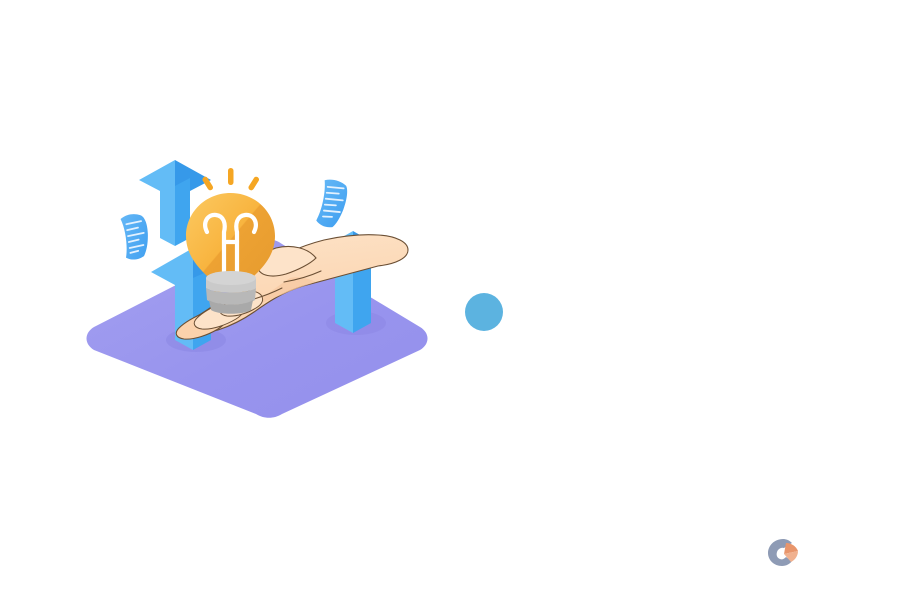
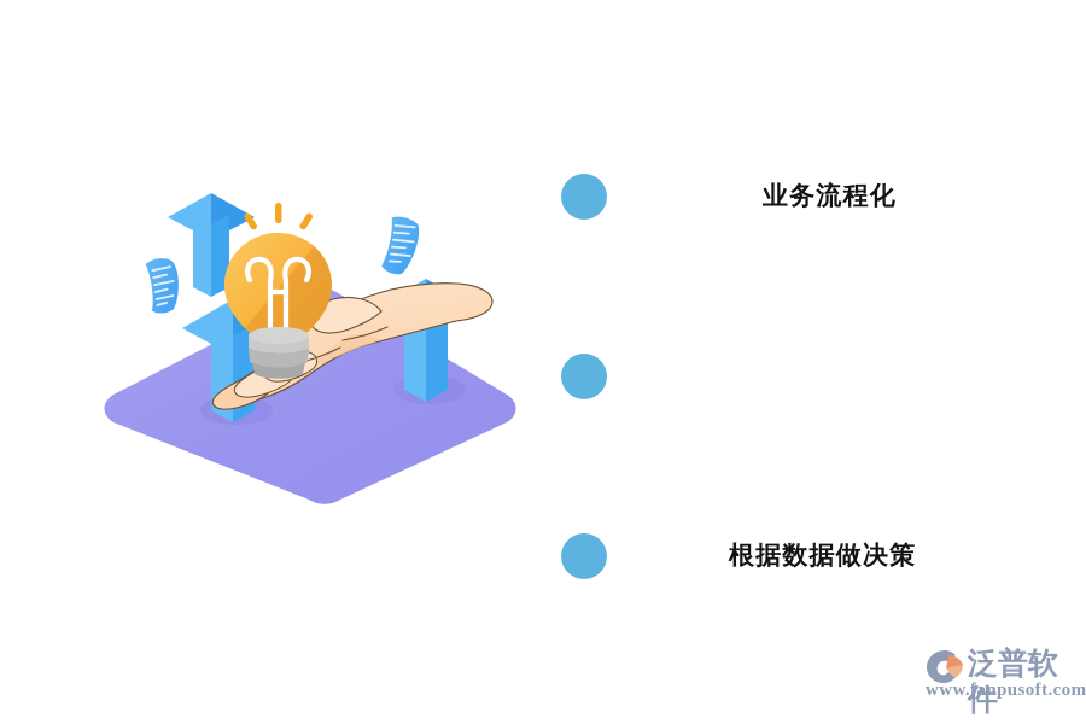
+ 业务流程化
+ 根据数据做决策
+ 泛普软件
+ www.fanpusoft.com
